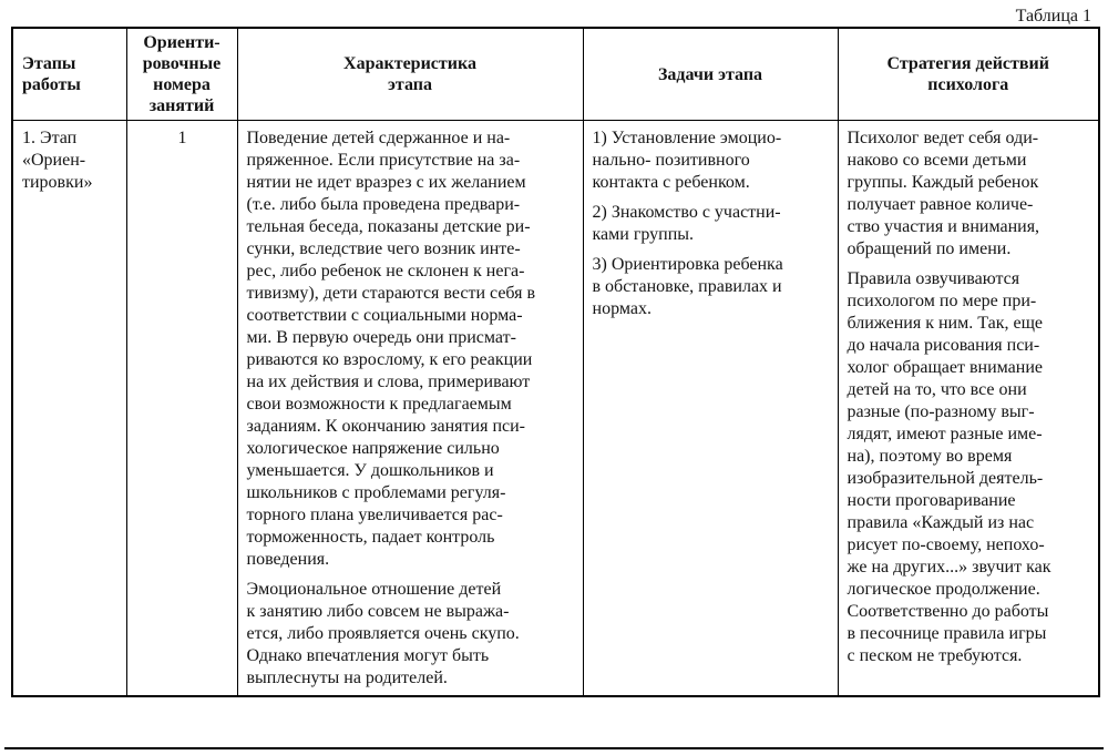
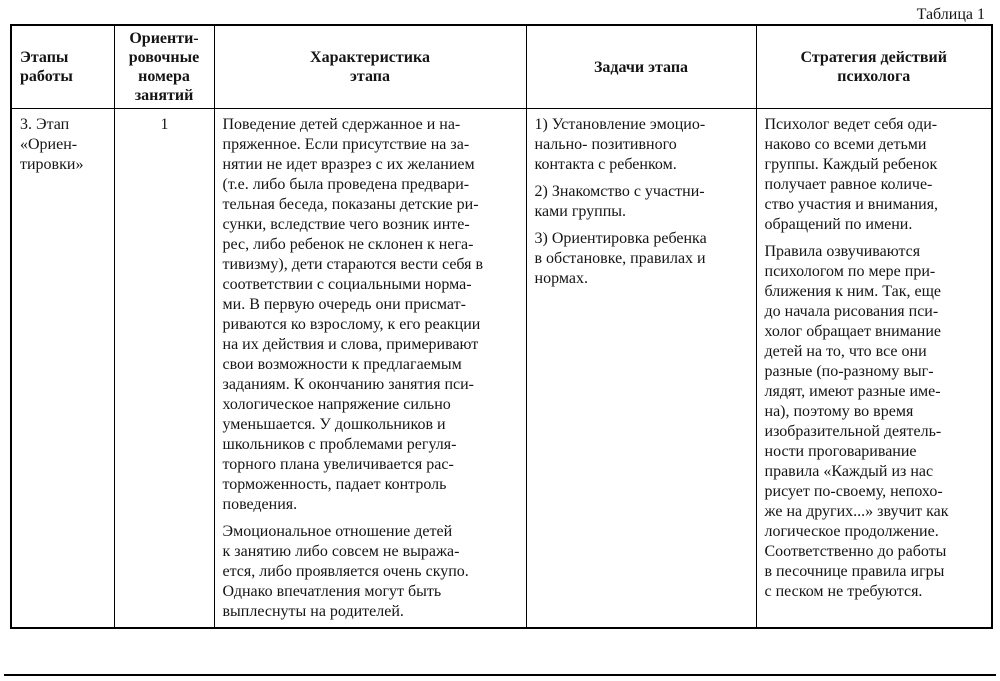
  Таблица 1
  Этапы работы	Ориенти- ровочные номера занятий	Характеристика этапа	Задачи этапа	Стратегия действий психолога
- 1. Этап «Ориен- тировки»	1	Поведение детей сдержанное и на- пряженное. Если присутствие на за- нятии не идет вразрез с их желанием (т.е. либо была проведена предвари- тельная беседа, показаны детские ри- сунки, вследствие чего возник инте- рес, либо ребенок не склонен к нега- тивизму), дети стараются вести себя в соответствии с социальными норма- ми. В первую очередь они присмат- риваются ко взрослому, к его реакции на их действия и слова, примеривают свои возможности к предлагаемым заданиям. К окончанию занятия пси- хологическое напряжение сильно уменьшается. У дошкольников и школьников с проблемами регуля- торного плана увеличивается рас- торможенность, падает контроль поведения. Эмоциональное отношение детей к занятию либо совсем не выража- ется, либо проявляется очень скупо. Однако впечатления могут быть выплеснуты на родителей.	1) Установление эмоцио- нально- позитивного контакта с ребенком. 2) Знакомство с участни- ками группы. 3) Ориентировка ребенка в обстановке, правилах и нормах.	Психолог ведет себя оди- наково со всеми детьми группы. Каждый ребенок получает равное количе- ство участия и внимания, обращений по имени. Правила озвучиваются психологом по мере при- ближения к ним. Так, еще до начала рисования пси- холог обращает внимание детей на то, что все они разные (по-разному выг- лядят, имеют разные име- на), поэтому во время изобразительной деятель- ности проговаривание правила «Каждый из нас рисует по-своему, непохо- же на других...» звучит как логическое продолжение. Соответственно до работы в песочнице правила игры с песком не требуются.
+ 3. Этап «Ориен- тировки»	1	Поведение детей сдержанное и на- пряженное. Если присутствие на за- нятии не идет вразрез с их желанием (т.е. либо была проведена предвари- тельная беседа, показаны детские ри- сунки, вследствие чего возник инте- рес, либо ребенок не склонен к нега- тивизму), дети стараются вести себя в соответствии с социальными норма- ми. В первую очередь они присмат- риваются ко взрослому, к его реакции на их действия и слова, примеривают свои возможности к предлагаемым заданиям. К окончанию занятия пси- хологическое напряжение сильно уменьшается. У дошкольников и школьников с проблемами регуля- торного плана увеличивается рас- торможенность, падает контроль поведения. Эмоциональное отношение детей к занятию либо совсем не выража- ется, либо проявляется очень скупо. Однако впечатления могут быть выплеснуты на родителей.	1) Установление эмоцио- нально- позитивного контакта с ребенком. 2) Знакомство с участни- ками группы. 3) Ориентировка ребенка в обстановке, правилах и нормах.	Психолог ведет себя оди- наково со всеми детьми группы. Каждый ребенок получает равное количе- ство участия и внимания, обращений по имени. Правила озвучиваются психологом по мере при- ближения к ним. Так, еще до начала рисования пси- холог обращает внимание детей на то, что все они разные (по-разному выг- лядят, имеют разные име- на), поэтому во время изобразительной деятель- ности проговаривание правила «Каждый из нас рисует по-своему, непохо- же на других...» звучит как логическое продолжение. Соответственно до работы в песочнице правила игры с песком не требуются.
